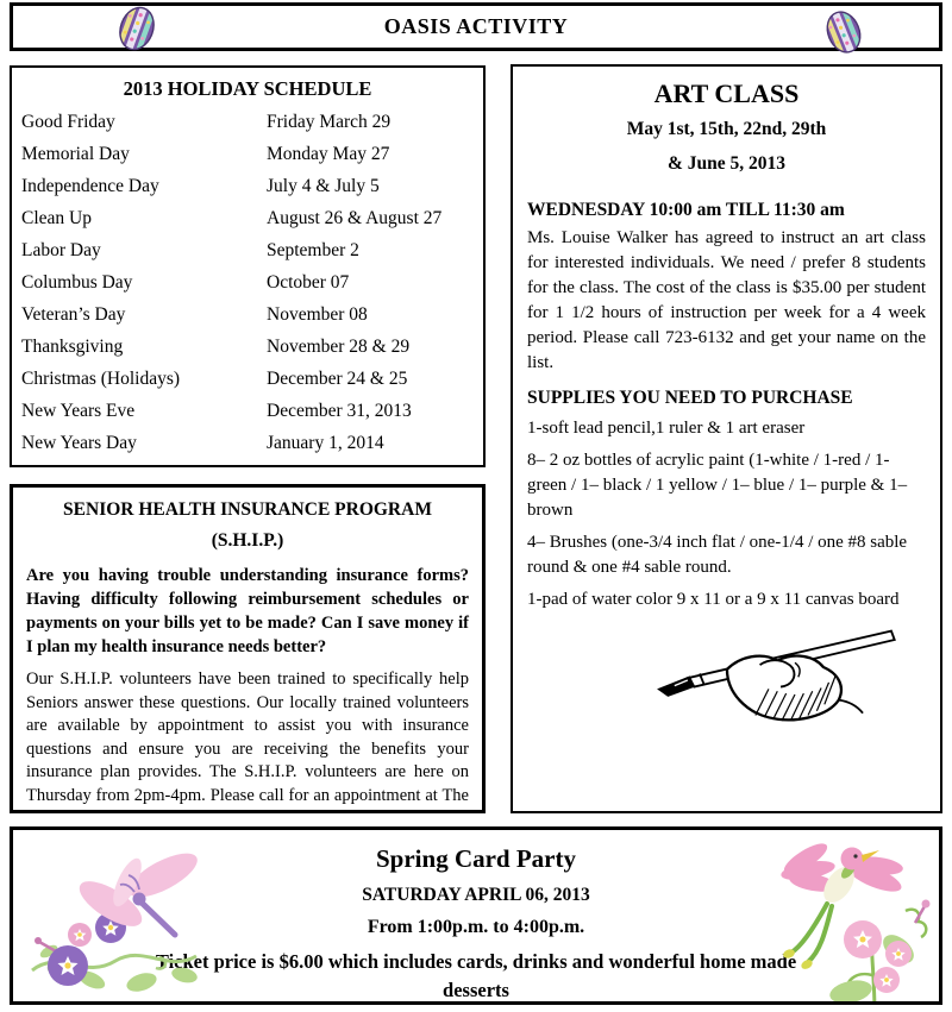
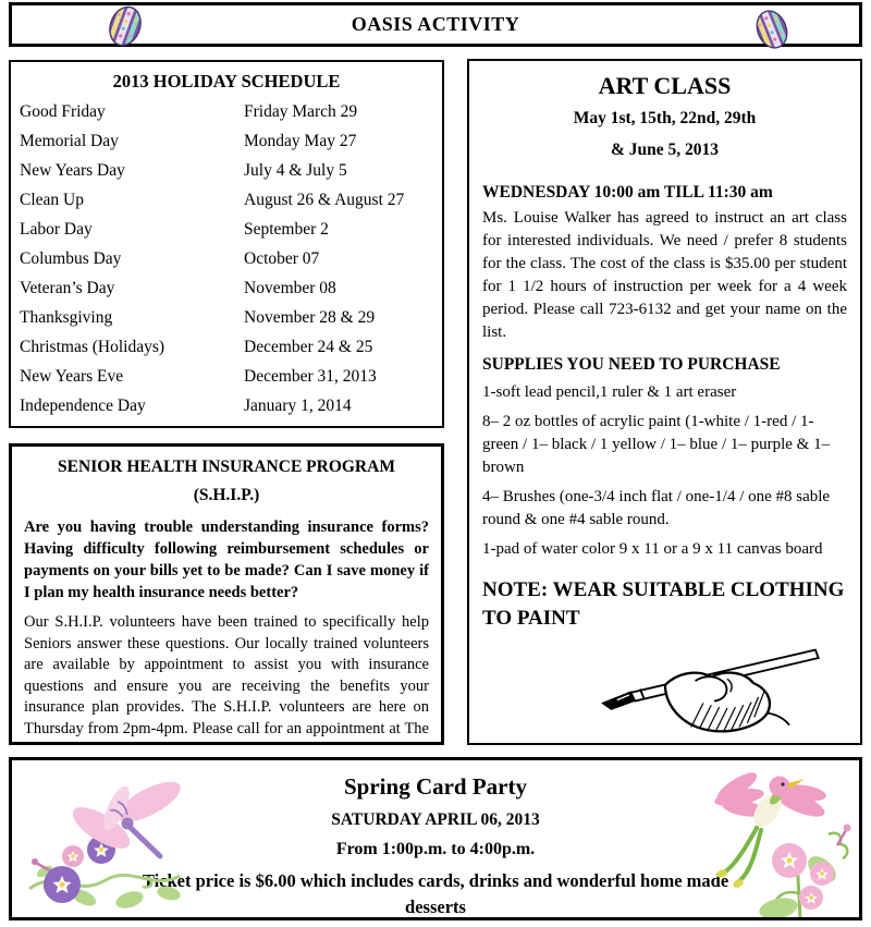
  OASIS ACTIVITY
  2013 HOLIDAY SCHEDULE
  Good Friday
  Friday March 29
  Memorial Day
  Monday May 27
- Independence Day
+ New Years Day
  July 4 & July 5
  Clean Up
  August 26 & August 27
  Labor Day
  September 2
  Columbus Day
  October 07
  Veteran’s Day
  November 08
  Thanksgiving
  November 28 & 29
  Christmas (Holidays)
  December 24 & 25
  New Years Eve
  December 31, 2013
- New Years Day
+ Independence Day
  January 1, 2014
  SENIOR HEALTH INSURANCE PROGRAM
  (S.H.I.P.)
  Are you having trouble understanding insurance forms? Having difficulty following reimbursement schedules or payments on your bills yet to be made? Can I save money if I plan my health insurance needs better?
  Our S.H.I.P. volunteers have been trained to specifically help Seniors answer these questions. Our locally trained volunteers are available by appointment to assist you with insurance questions and ensure you are receiving the benefits your insurance plan provides. The S.H.I.P. volunteers are here on Thursday from 2pm-4pm. Please call for an appointment at The
  ART CLASS
  May 1st, 15th, 22nd, 29th
  & June 5, 2013
  WEDNESDAY 10:00 am TILL 11:30 am
  Ms. Louise Walker has agreed to instruct an art class for interested individuals. We need / prefer 8 students for the class. The cost of the class is $35.00 per student for 1 1/2 hours of instruction per week for a 4 week period. Please call 723-6132 and get your name on the list.
  SUPPLIES YOU NEED TO PURCHASE
  1-soft lead pencil,1 ruler & 1 art eraser
  8– 2 oz bottles of acrylic paint (1-white / 1-red / 1-green / 1– black / 1 yellow / 1– blue / 1– purple & 1– brown
  4– Brushes (one-3/4 inch flat / one-1/4 / one #8 sable round & one #4 sable round.
  1-pad of water color 9 x 11 or a 9 x 11 canvas board
+ NOTE: WEAR SUITABLE CLOTHING TO PAINT
  Spring Card Party
  SATURDAY APRIL 06, 2013
  From 1:00p.m. to 4:00p.m.
  et price is $6.00 which includes cards, drinks and wonderful home made desserts
